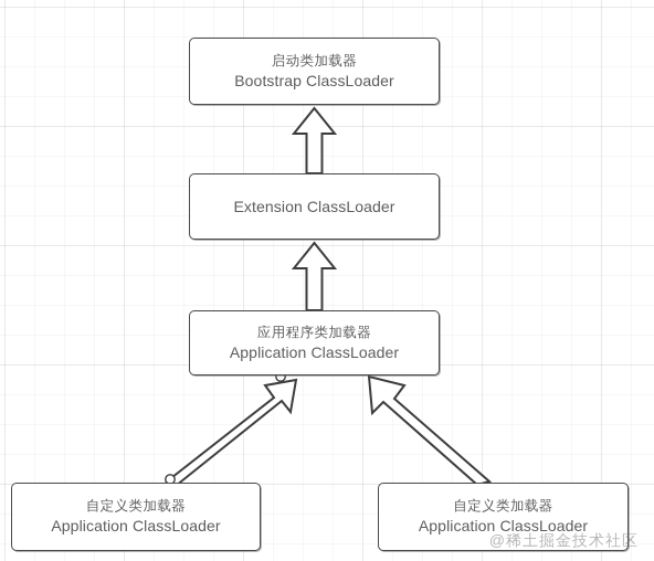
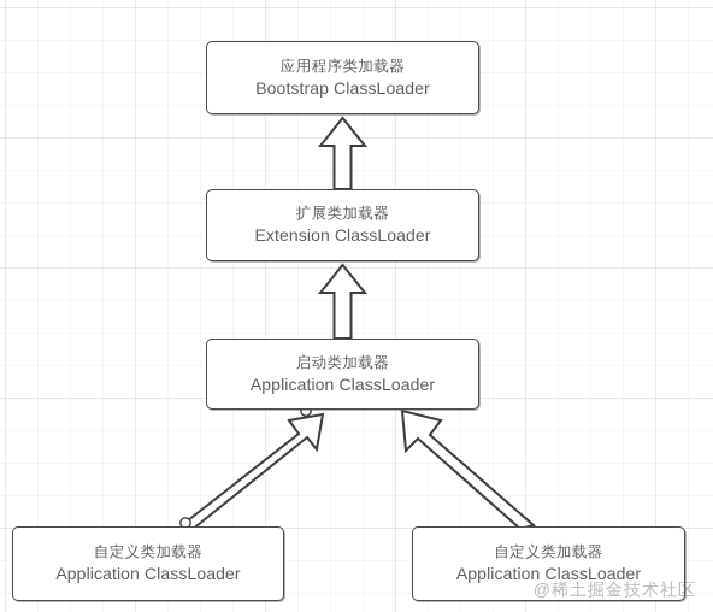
- 启动类加载器
+ 应用程序类加载器
  Bootstrap ClassLoader
+ 扩展类加载器
  Extension ClassLoader
- 应用程序类加载器
+ 启动类加载器
  Application ClassLoader
  自定义类加载器
  Application ClassLoader
  自定义类加载器
  Application ClassLoader
  @稀土掘金技术社区
